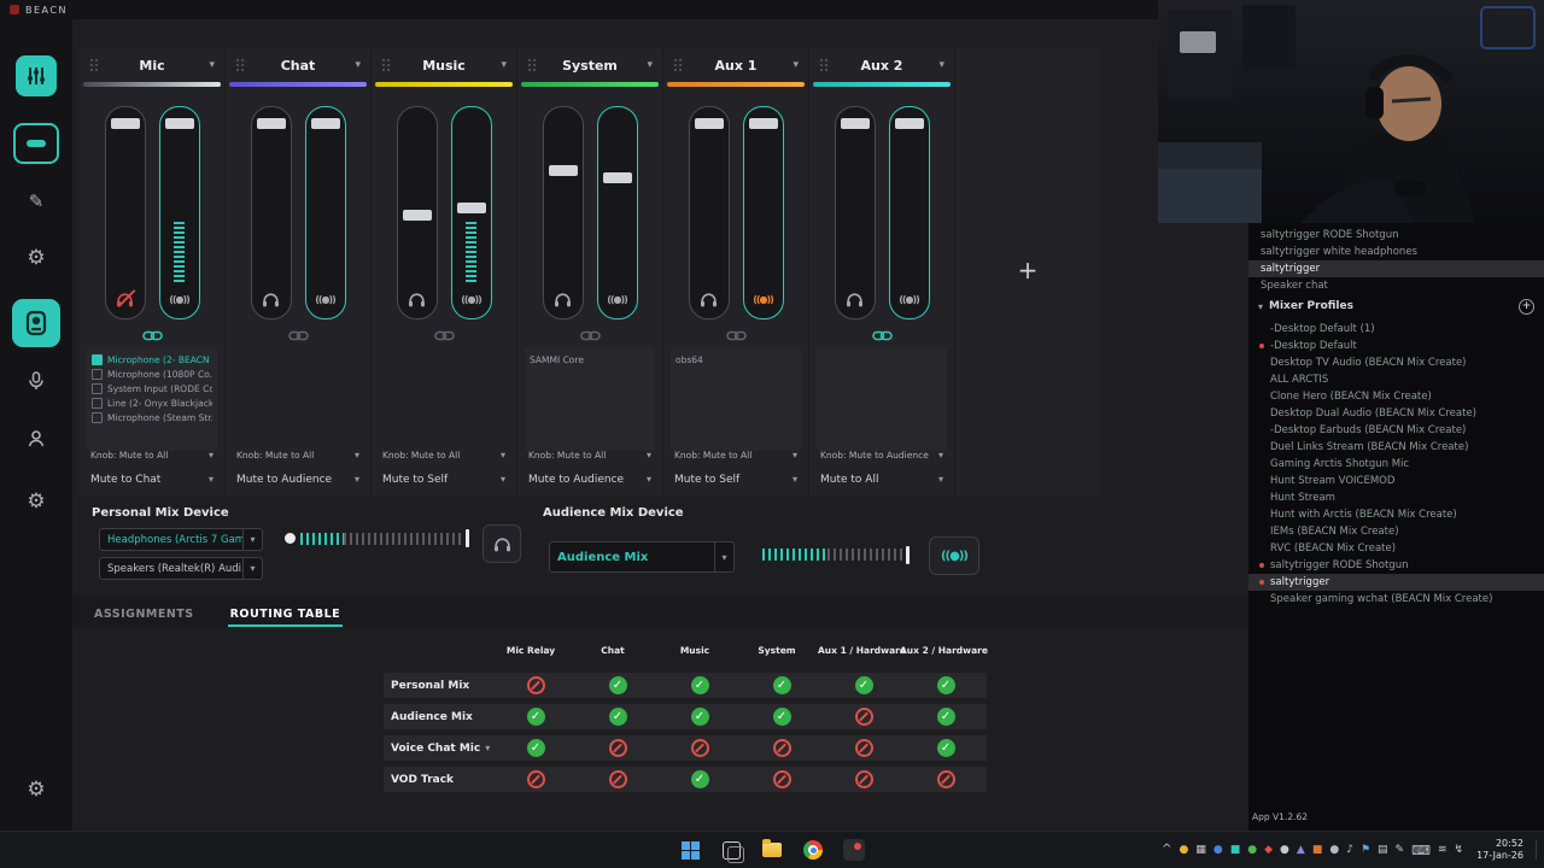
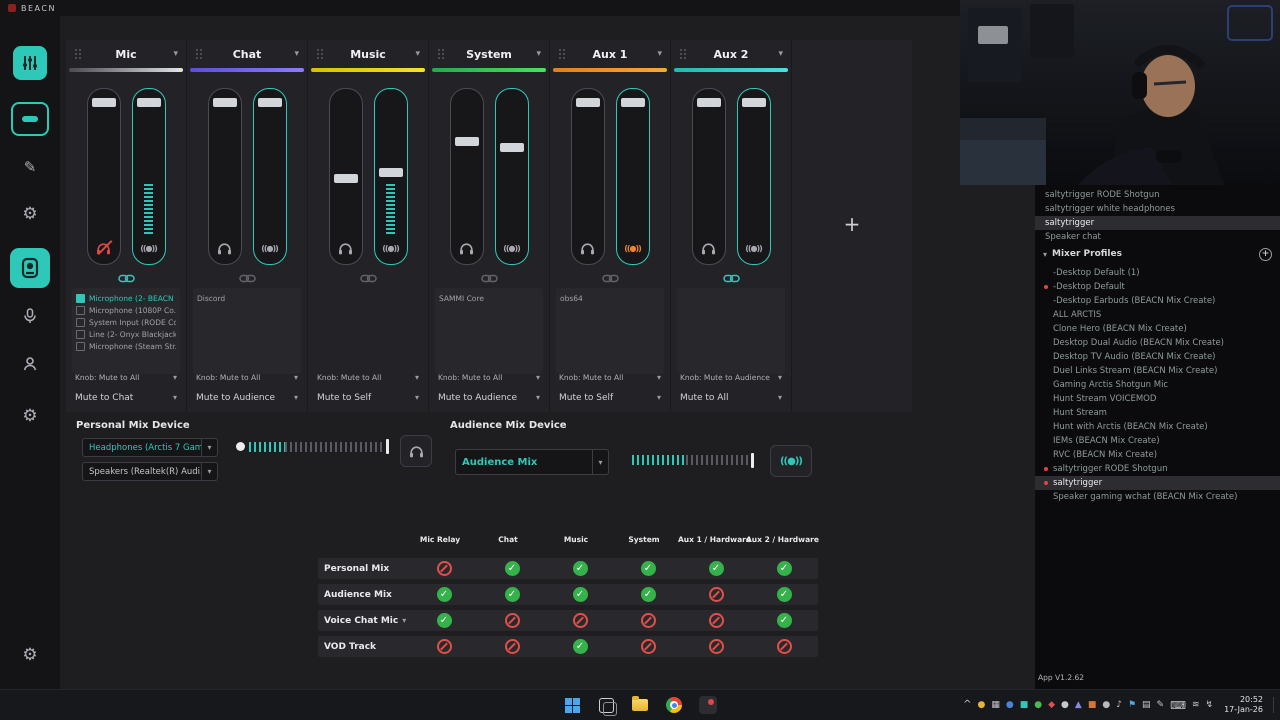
  BEACN
  ✎
  ⚙
  ⚙
  ⚙
  Mic
  ▾
  ((●))
  Microphone (2- BEACN
  Microphone (1080P Co.
  System Input (RODE Co
  Line (2- Onyx Blackjack
  Microphone (Steam Str.
  Knob: Mute to All
  ▾
  Mute to Chat
  ▾
  Chat
  ▾
  ((●))
+ Discord
  Knob: Mute to All
  ▾
  Mute to Audience
  ▾
  Music
  ▾
  ((●))
  Knob: Mute to All
  ▾
  Mute to Self
  ▾
  System
  ▾
  ((●))
  SAMMI Core
  Knob: Mute to All
  ▾
  Mute to Audience
  ▾
  Aux 1
  ▾
  ((●))
  obs64
  Knob: Mute to All
  ▾
  Mute to Self
  ▾
  Aux 2
  ▾
  ((●))
  Knob: Mute to Audience
  ▾
  Mute to All
  ▾
  +
  Personal Mix Device
  Headphones (Arctis 7 Gam
  ▾
  Speakers (Realtek(R) Audi
  ▾
  Audience Mix Device
  Audience Mix
  ▾
  ((●))
- ASSIGNMENTS
- ROUTING TABLE
  Mic Relay
  Chat
  Music
  System
  Aux 1 / Hardwar
  Aux 2 / Hardware
  Personal Mix
  Audience Mix
  Voice Chat Mic
  ▾
  VOD Track
  saltytrigger RODE Shotgun
  saltytrigger white headphones
  saltytrigger
  Speaker chat
  ▾
  Mixer Profiles
  +
  -Desktop Default (1)
  -Desktop Default
- Desktop TV Audio (BEACN Mix Create)
+ -Desktop Earbuds (BEACN Mix Create)
  ALL ARCTIS
  Clone Hero (BEACN Mix Create)
  Desktop Dual Audio (BEACN Mix Create)
- -Desktop Earbuds (BEACN Mix Create)
+ Desktop TV Audio (BEACN Mix Create)
  Duel Links Stream (BEACN Mix Create)
  Gaming Arctis Shotgun Mic
  Hunt Stream VOICEMOD
  Hunt Stream
  Hunt with Arctis (BEACN Mix Create)
  IEMs (BEACN Mix Create)
  RVC (BEACN Mix Create)
  saltytrigger RODE Shotgun
  saltytrigger
  Speaker gaming wchat (BEACN Mix Create)
  App V1.2.62
  ^
  ●
  ▦
  ●
  ■
  ●
  ◆
  ●
  ▲
  ■
  ●
  ♪
  ⚑
  ▤
  ✎
  ⌨
  ≋
  ↯
  20:52
  17-Jan-26
